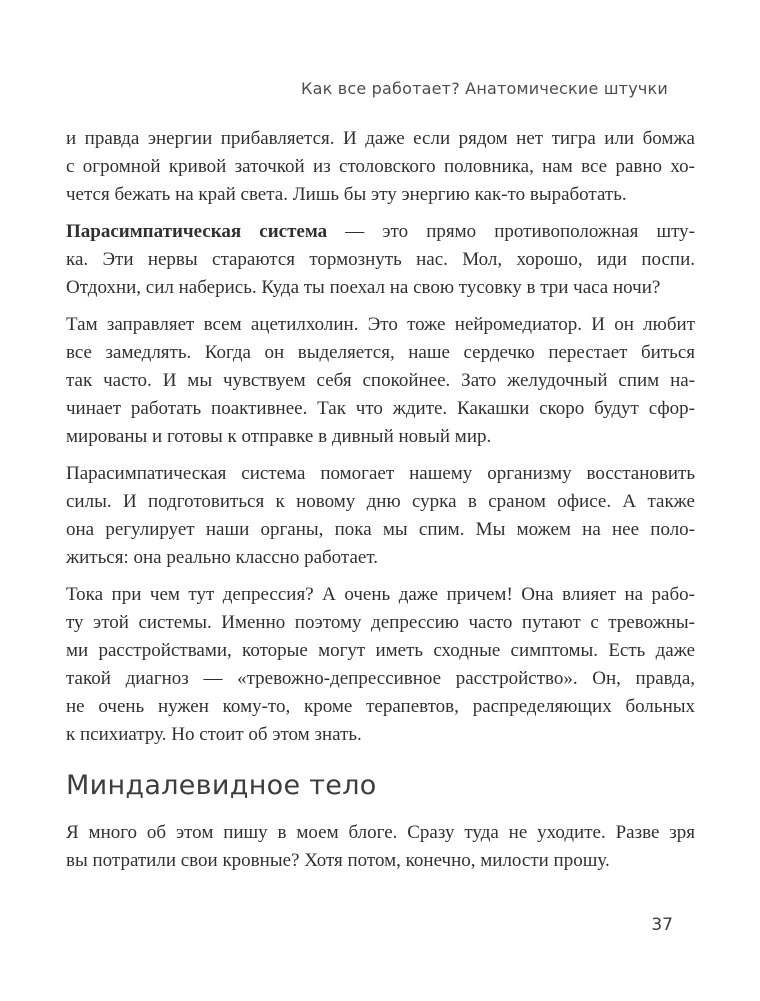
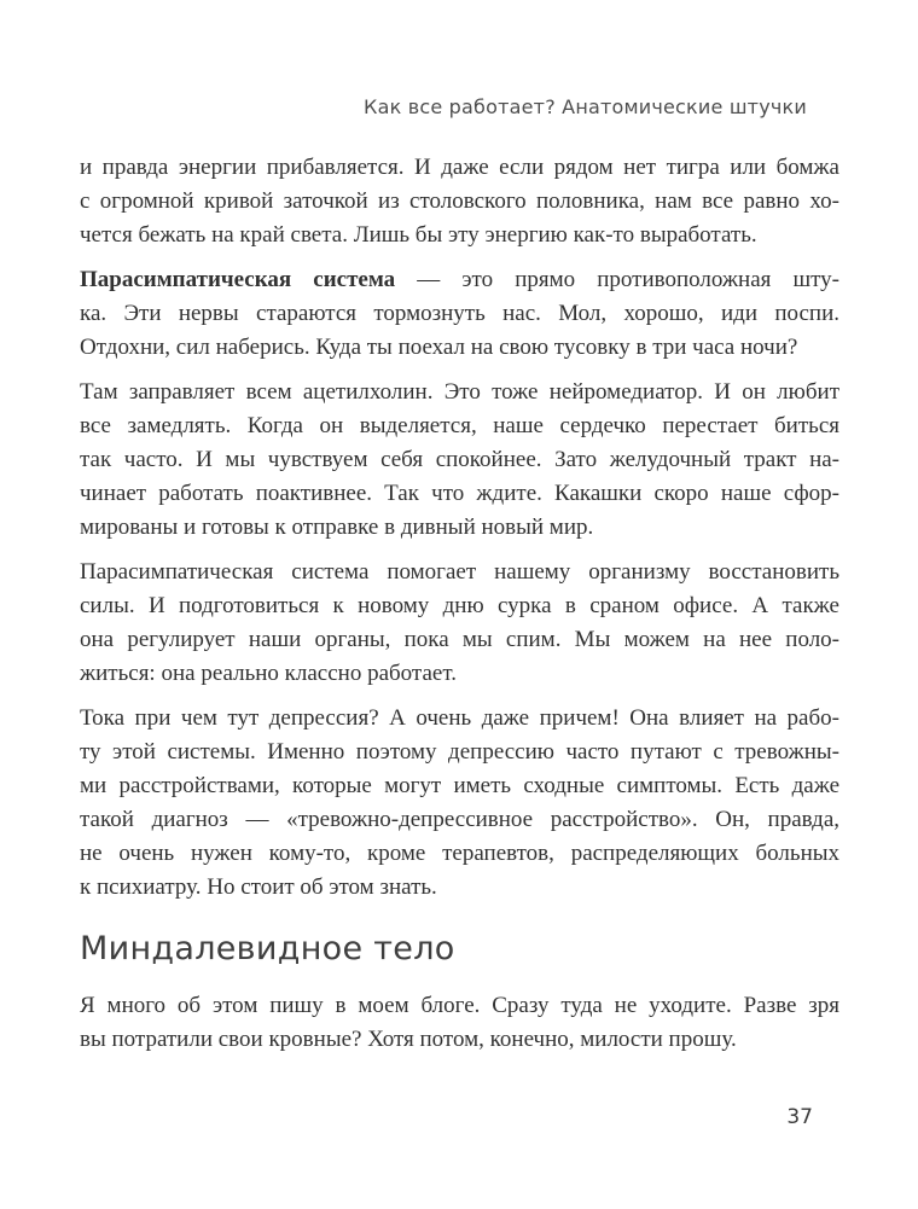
  Как все работает? Анатомические штучки
  и правда энергии прибавляется. И даже если рядом нет тигра или бомжа
  с огромной кривой заточкой из столовского половника, нам все равно хо-
  чется бежать на край света. Лишь бы эту энергию как-то выработать.
  Парасимпатическая система — это прямо противоположная шту-
  ка. Эти нервы стараются тормознуть нас. Мол, хорошо, иди поспи.
  Отдохни, сил наберись. Куда ты поехал на свою тусовку в три часа ночи?
  Там заправляет всем ацетилхолин. Это тоже нейромедиатор. И он любит
  все замедлять. Когда он выделяется, наше сердечко перестает биться
- так часто. И мы чувствуем себя спокойнее. Зато желудочный спим на-
+ так часто. И мы чувствуем себя спокойнее. Зато желудочный тракт на-
- чинает работать поактивнее. Так что ждите. Какашки скоро будут сфор-
+ чинает работать поактивнее. Так что ждите. Какашки скоро наше сфор-
  мированы и готовы к отправке в дивный новый мир.
  Парасимпатическая система помогает нашему организму восстановить
  силы. И подготовиться к новому дню сурка в сраном офисе. А также
  она регулирует наши органы, пока мы спим. Мы можем на нее поло-
  житься: она реально классно работает.
  Тока при чем тут депрессия? А очень даже причем! Она влияет на рабо-
  ту этой системы. Именно поэтому депрессию часто путают с тревожны-
  ми расстройствами, которые могут иметь сходные симптомы. Есть даже
  такой диагноз — «тревожно-депрессивное расстройство». Он, правда,
  не очень нужен кому-то, кроме терапевтов, распределяющих больных
  к психиатру. Но стоит об этом знать.
  Миндалевидное тело
  Я много об этом пишу в моем блоге. Сразу туда не уходите. Разве зря
  вы потратили свои кровные? Хотя потом, конечно, милости прошу.
  37
